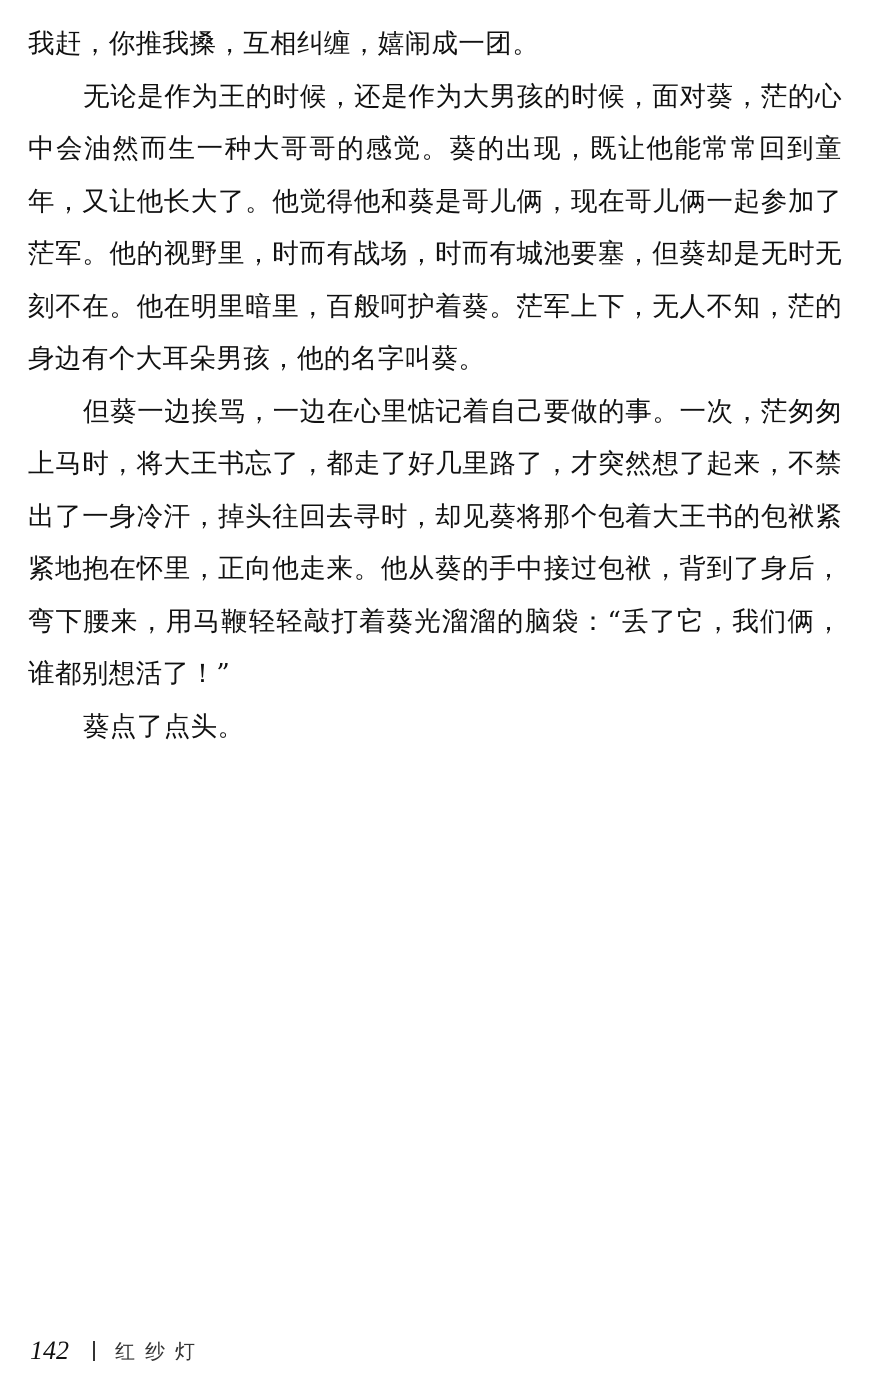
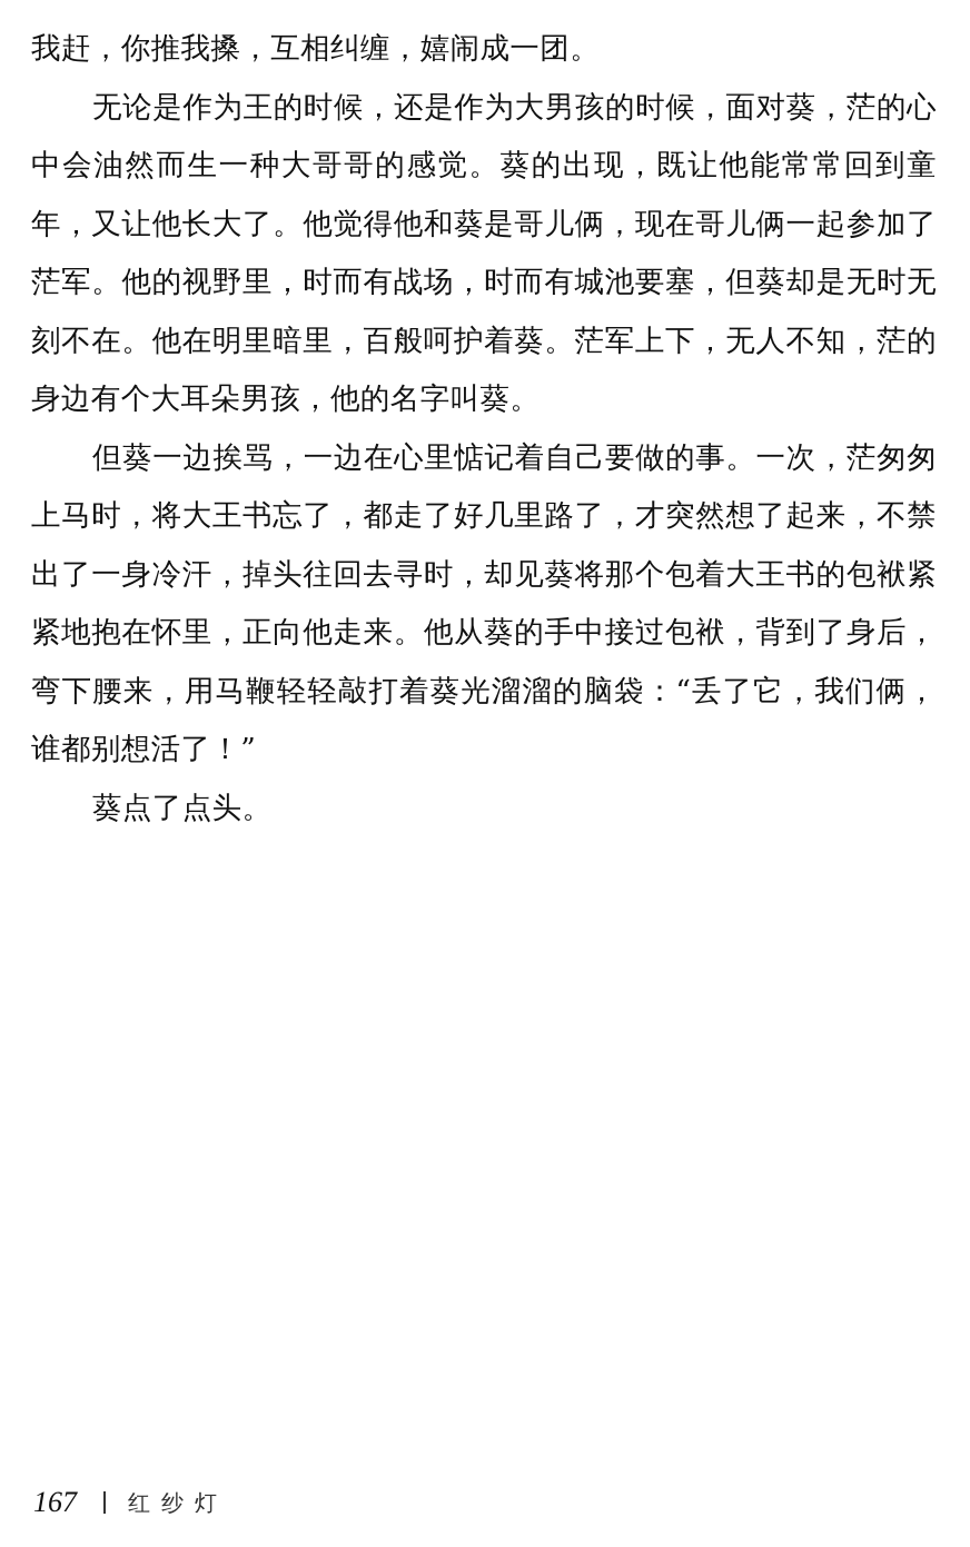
  我赶，你推我搡，互相纠缠，嬉闹成一团。
  无论是作为王的时候，还是作为大男孩的时候，面对葵，茫的心中会油然而生一种大哥哥的感觉。葵的出现，既让他能常常回到童年，又让他长大了。他觉得他和葵是哥儿俩，现在哥儿俩一起参加了茫军。他的视野里，时而有战场，时而有城池要塞，但葵却是无时无刻不在。他在明里暗里，百般呵护着葵。茫军上下，无人不知，茫的身边有个大耳朵男孩，他的名字叫葵。
  但葵一边挨骂，一边在心里惦记着自己要做的事。一次，茫匆匆上马时，将大王书忘了，都走了好几里路了，才突然想了起来，不禁出了一身冷汗，掉头往回去寻时，却见葵将那个包着大王书的包袱紧紧地抱在怀里，正向他走来。他从葵的手中接过包袱，背到了身后，弯下腰来，用马鞭轻轻敲打着葵光溜溜的脑袋：“丢了它，我们俩，谁都别想活了！”
  葵点了点头。
- 142
+ 167
  红纱灯
